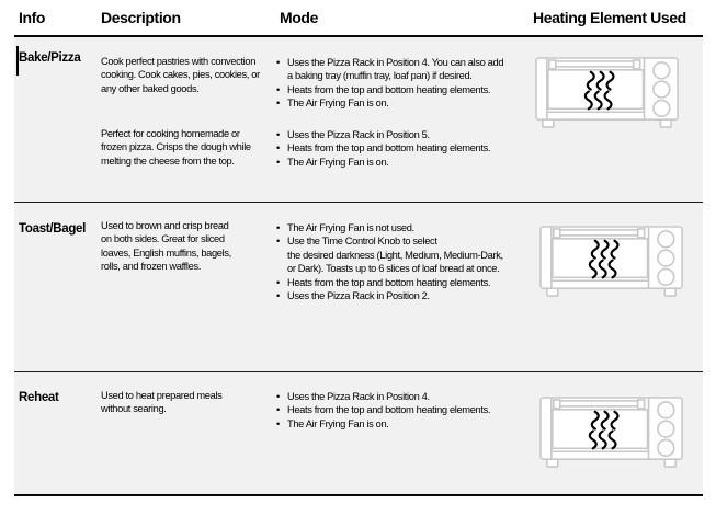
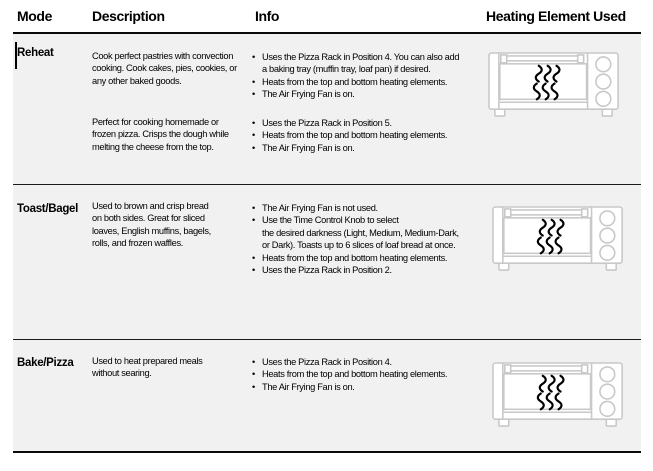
- Info
+ Mode
  Description
- Mode
+ Info
  Heating Element Used
- Bake/Pizza
+ Reheat
  Cook perfect pastries with convection
  cooking. Cook cakes, pies, cookies, or
  any other baked goods.
  •
  Uses the Pizza Rack in Position 4. You can also add
  a baking tray (muffin tray, loaf pan) if desired.
  •
  Heats from the top and bottom heating elements.
  •
  The Air Frying Fan is on.
  Perfect for cooking homemade or
  frozen pizza. Crisps the dough while
  melting the cheese from the top.
  •
  Uses the Pizza Rack in Position 5.
  •
  Heats from the top and bottom heating elements.
  •
  The Air Frying Fan is on.
  Toast/Bagel
  Used to brown and crisp bread
  on both sides. Great for sliced
  loaves, English muffins, bagels,
  rolls, and frozen waffles.
  •
  The Air Frying Fan is not used.
  •
  Use the Time Control Knob to select
  the desired darkness (Light, Medium, Medium-Dark,
  or Dark). Toasts up to 6 slices of loaf bread at once.
  •
  Heats from the top and bottom heating elements.
  •
  Uses the Pizza Rack in Position 2.
- Reheat
+ Bake/Pizza
  Used to heat prepared meals
  without searing.
  •
  Uses the Pizza Rack in Position 4.
  •
  Heats from the top and bottom heating elements.
  •
  The Air Frying Fan is on.
